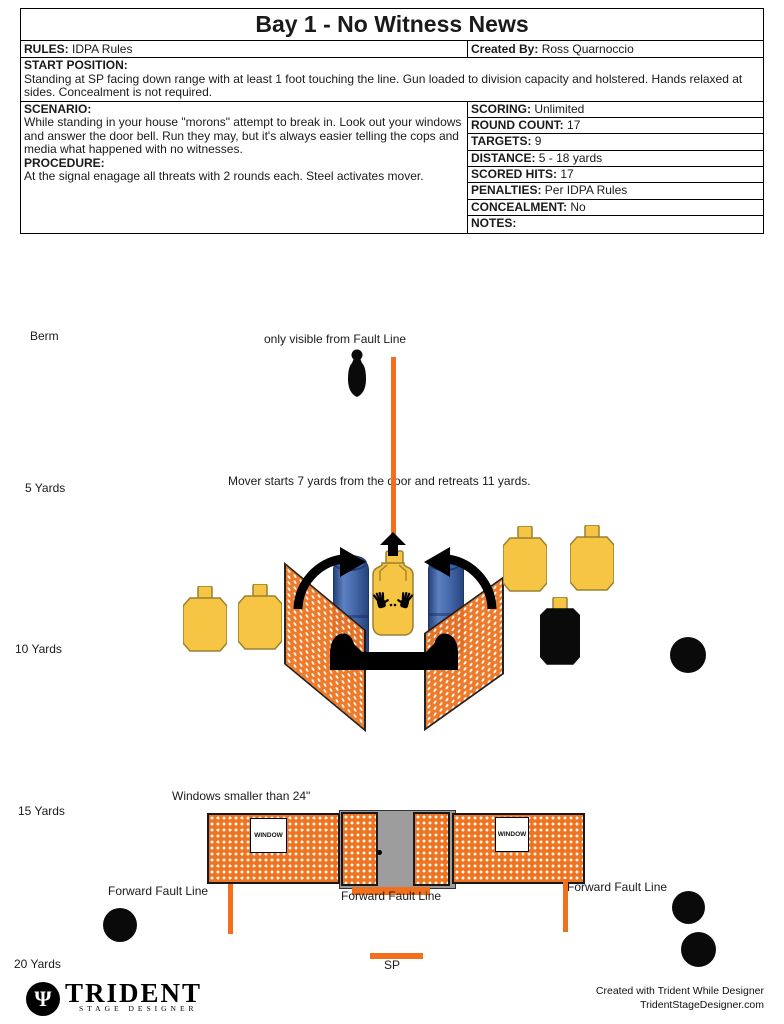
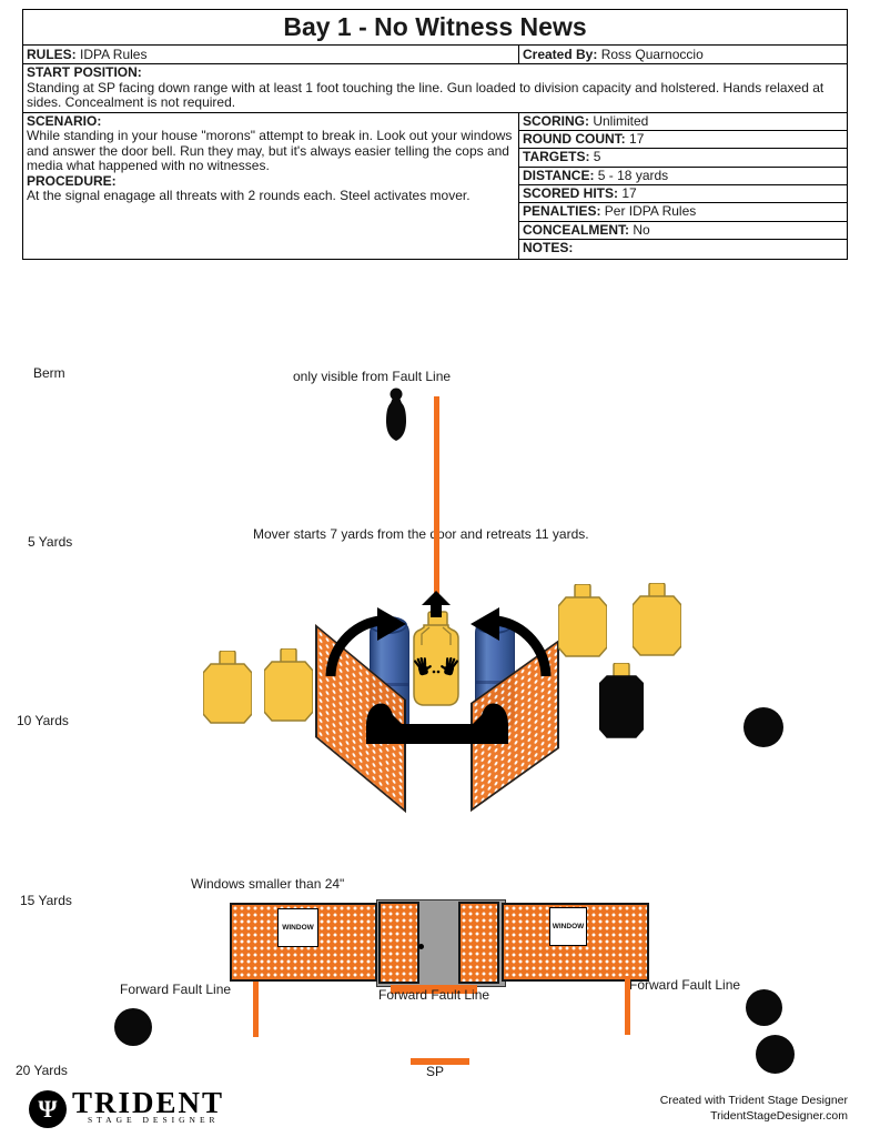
  Bay 1 - No Witness News
  RULES: IDPA Rules
  Created By: Ross Quarnoccio
  START POSITION:
  Standing at SP facing down range with at least 1 foot touching the line. Gun loaded to division capacity and holstered. Hands relaxed at sides. Concealment is not required.
  SCENARIO:
  While standing in your house "morons" attempt to break in. Look out your windows and answer the door bell. Run they may, but it's always easier telling the cops and media what happened with no witnesses.
  PROCEDURE:
  At the signal enagage all threats with 2 rounds each. Steel activates mover.
  SCORING: Unlimited
  ROUND COUNT: 17
- TARGETS: 9
+ TARGETS: 5
  DISTANCE: 5 - 18 yards
  SCORED HITS: 17
  PENALTIES: Per IDPA Rules
  CONCEALMENT: No
  NOTES:
  Berm
  5 Yards
  10 Yards
  15 Yards
  20 Yards
  only visible from Fault Line
  Mover starts 7 yards from theoor and retreats 11 yards.
  Windows smaller than 24"
  Forward Fault Line
  Forward Fault Line
  Forward Fault Line
  SP
  Ψ
  TRIDENT
  STAGE DESIGNER
- Created with Trident While Designer
+ Created with Trident Stage Designer
  TridentStageDesigner.com
